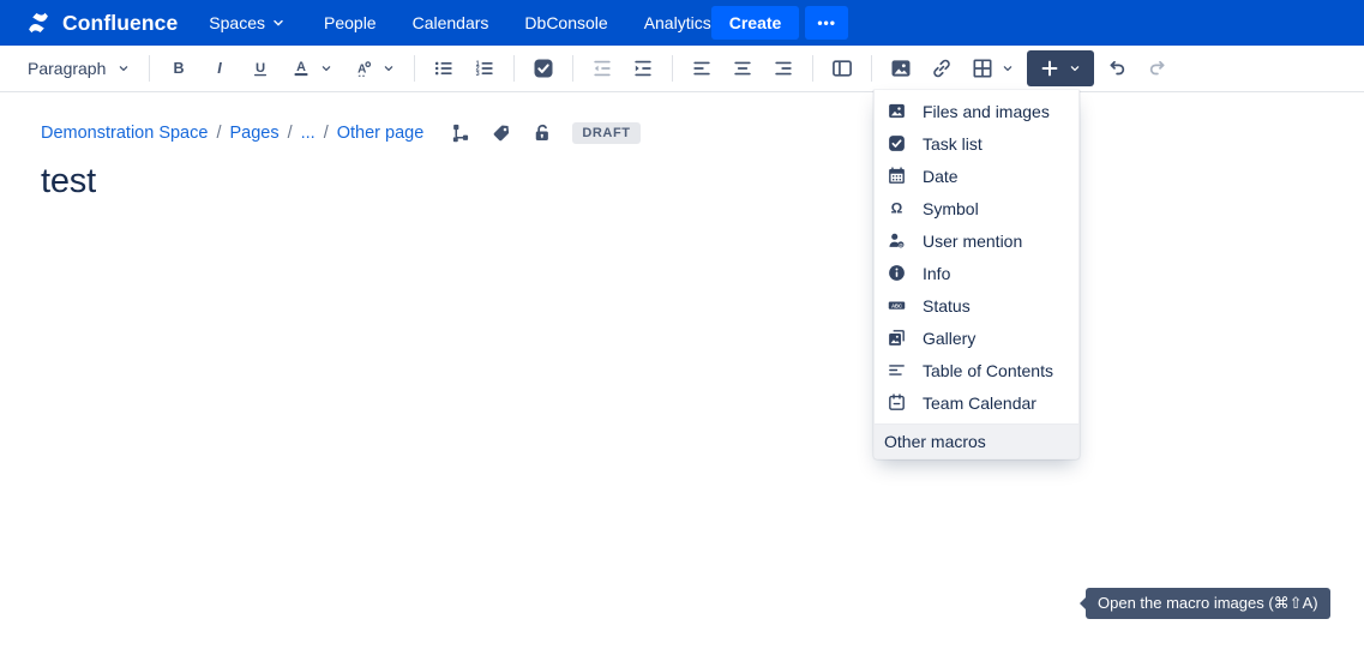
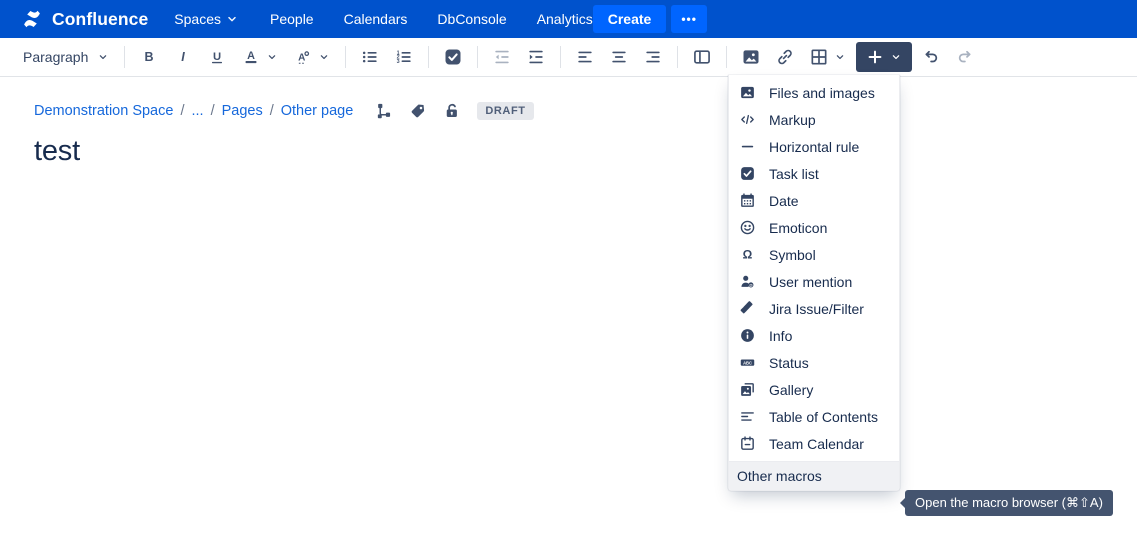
  Confluence
  Spaces
  People
  Calendars
  DbConsole
  Analytics
  Create
  •••
  Paragraph
  B
  I
  U
  A
  A
  Demonstration Space
  /
- Pages
+ ...
  /
- ...
+ Pages
  /
  Other page
  DRAFT
  test
  Files and images
+ Markup
+ Horizontal rule
  Task list
  Date
+ Emoticon
  Ω
  Symbol
  User mention
+ Jira Issue/Filter
  Info
  Status
  Gallery
  Table of Contents
  Team Calendar
  Other macros
- Open the macro images (⌘⇧A)
+ Open the macro browser (⌘⇧A)
